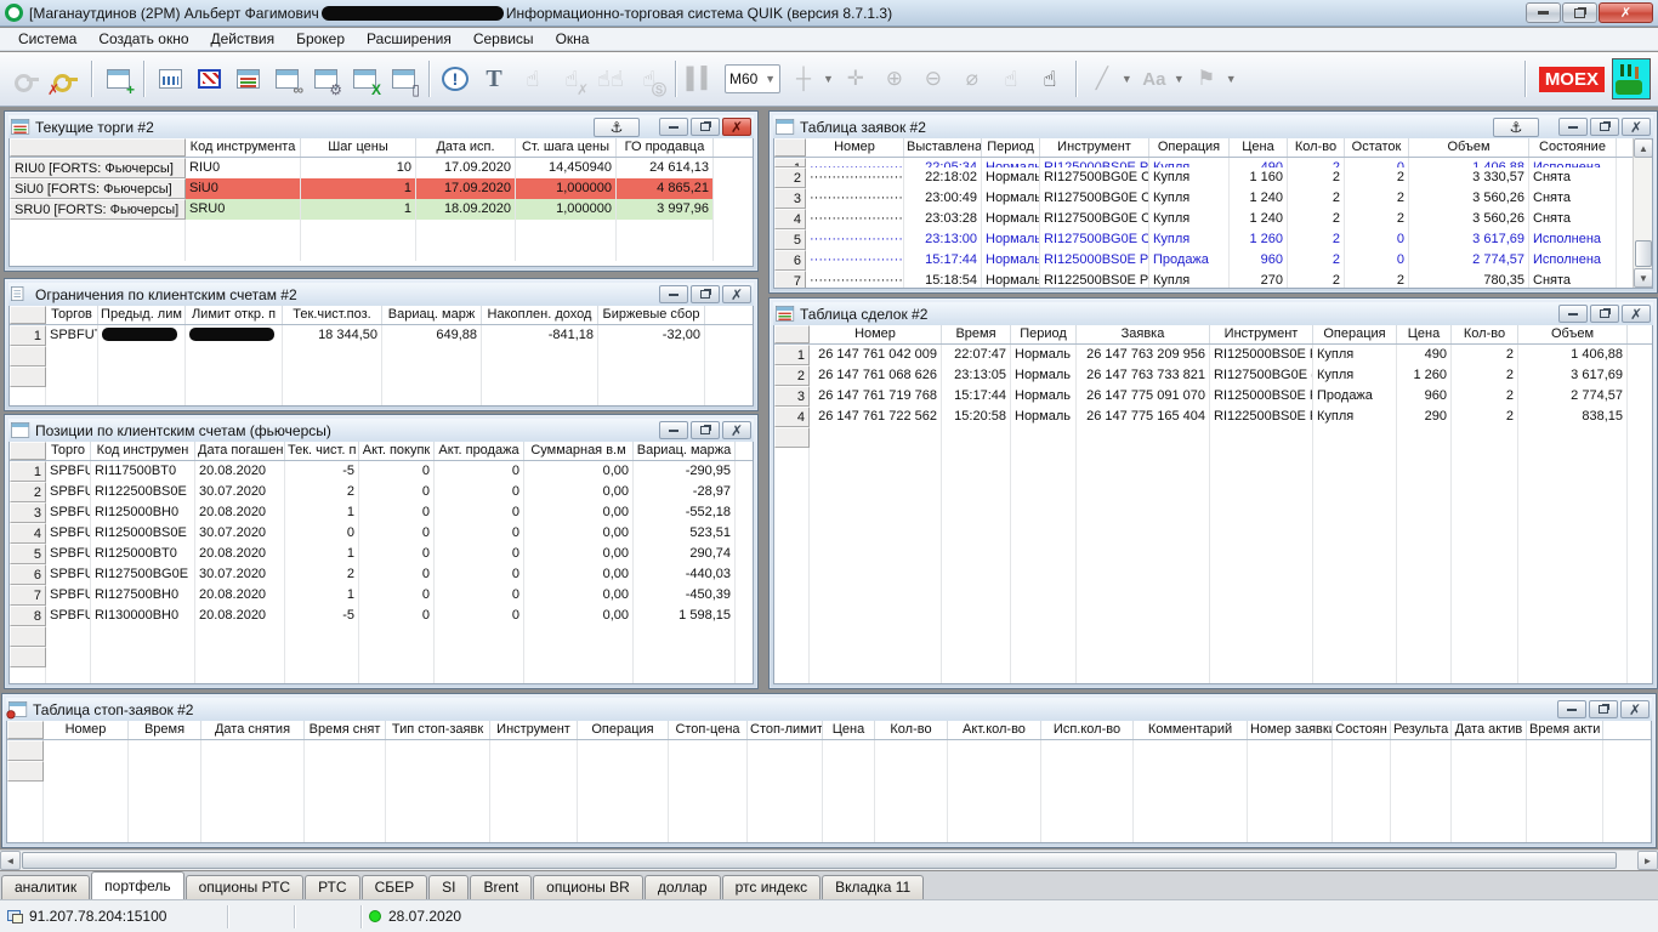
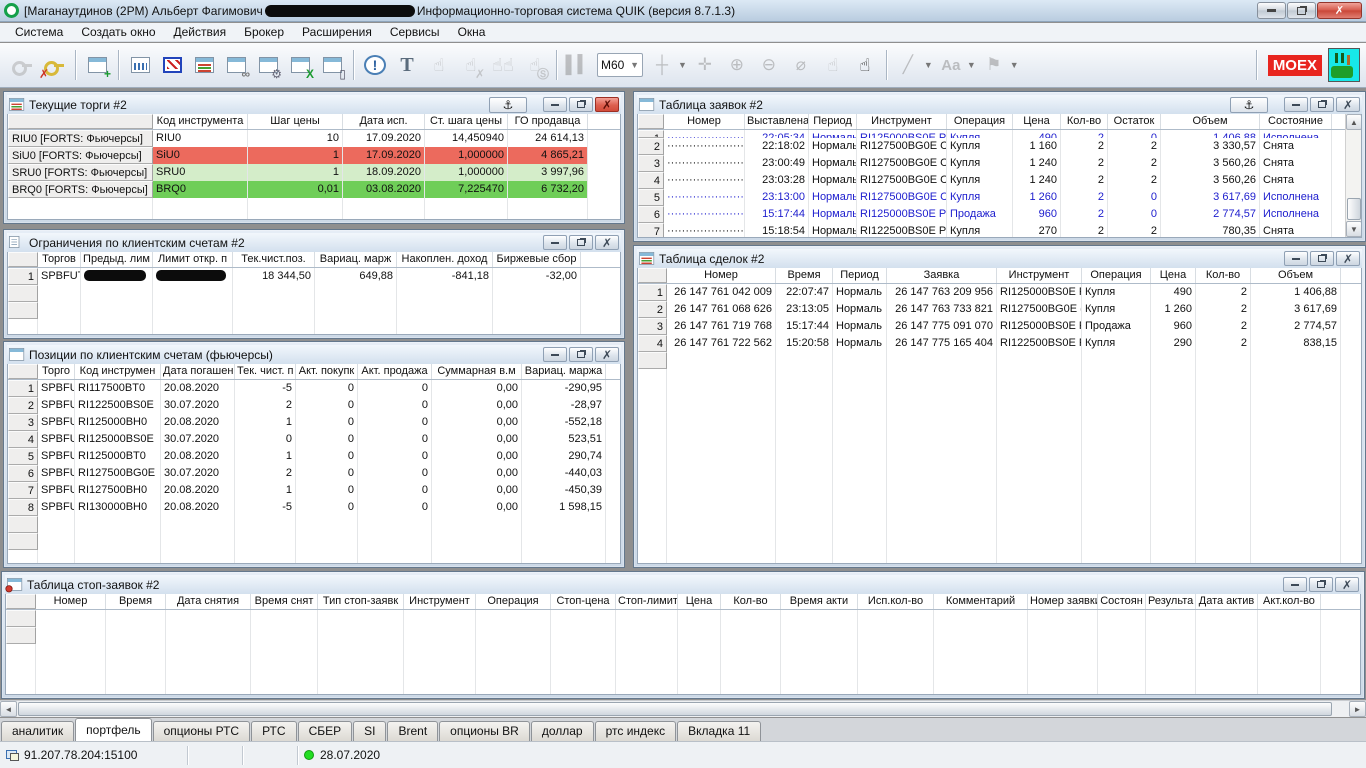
  [Маганаутдинов (2РМ) Альберт Фагимович
  Информационно-торговая система QUIK (версия 8.7.1.3)
  ✗
  Система
  Создать окно
  Действия
  Брокер
  Расширения
  Сервисы
  Окна
  ✗
  +
  ∞
  ⚙
  X
  ▯
  !
  T
  ☝
  ☝
  ✗
  ☝☝
  ☝
  Ⓢ
  ▌▍
  M60
  ▼
  ┼
  ▼
  ✛
  ⊕
  ⊖
  ⌀
  ☝
  ☝
  ╱
  ▼
  Aa
  ▼
  ⚑
  ▼
  MOEX
  Текущие торги #2
  ⚓
  ✗
  Код инструмента
  Шаг цены
  Дата исп.
  Ст. шага цены
  ГО продавца
  RIU0 [FORTS: Фьючерсы]
  RIU0
  10
  17.09.2020
  14,450940
  24 614,13
  SiU0 [FORTS: Фьючерсы]
  SiU0
  1
  17.09.2020
  1,000000
  4 865,21
  SRU0 [FORTS: Фьючерсы]
  SRU0
  1
  18.09.2020
  1,000000
  3 997,96
+ BRQ0 [FORTS: Фьючерсы]
+ BRQ0
+ 0,01
+ 03.08.2020
+ 7,225470
+ 6 732,20
  Ограничения по клиентским счетам #2
  ✗
  Торгов
  Предыд. лим
  Лимит откр. п
  Тек.чист.поз.
  Вариац. марж
  Накоплен. доход
  Биржевые сбор
  1
  SPBFU
  18 344,50
  649,88
  -841,18
  -32,00
  Позиции по клиентским счетам (фьючерсы)
  ✗
  Торго
  Код инструмен
  Дата погашен
  Тек. чист. п
  Акт. покупк
  Акт. продажа
  Суммарная в.м
  Вариац. маржа
  1
  SPBFU
  RI117500BT0
  20.08.2020
  -5
  0
  0
  0,00
  -290,95
  2
  SPBFU
  RI122500BS0E
  30.07.2020
  2
  0
  0
  0,00
  -28,97
  3
  SPBFU
  RI125000BH0
  20.08.2020
  1
  0
  0
  0,00
  -552,18
  4
  SPBFU
  RI125000BS0E
  30.07.2020
  0
  0
  0
  0,00
  523,51
  5
  SPBFU
  RI125000BT0
  20.08.2020
  1
  0
  0
  0,00
  290,74
  6
  SPBFU
  RI127500BG0E
  30.07.2020
  2
  0
  0
  0,00
  -440,03
  7
  SPBFU
  RI127500BH0
  20.08.2020
  1
  0
  0
  0,00
  -450,39
  8
  SPBFU
  RI130000BH0
  20.08.2020
  -5
  0
  0
  0,00
  1 598,15
  Таблица заявок #2
  ⚓
  ✗
  Номер
  Выставлена
  Период
  Инструмент
  Операция
  Цена
  Кол-во
  Остаток
  Объем
  Состояние
  2
  ·····················
  22:18:02
  Нормаль
  RI127500BG0E C
  Купля
  1 160
  2
  2
  3 330,57
  Снята
  3
  ·····················
  23:00:49
  Нормаль
  RI127500BG0E C
  Купля
  1 240
  2
  2
  3 560,26
  Снята
  4
  ·····················
  23:03:28
  Нормаль
  RI127500BG0E C
  Купля
  1 240
  2
  2
  3 560,26
  Снята
  5
  ·····················
  23:13:00
  Нормаль
  RI127500BG0E C
  Купля
  1 260
  2
  0
  3 617,69
  Исполнена
  6
  ·····················
  15:17:44
  Нормаль
  RI125000BS0E P
  Продажа
  960
  2
  0
  2 774,57
  Исполнена
  7
  ·····················
  15:18:54
  Нормаль
  RI122500BS0E P
  Купля
  270
  2
  2
  780,35
  Снята
  ▲
  ▼
  Таблица сделок #2
  ✗
  Номер
  Время
  Период
  Заявка
  Инструмент
  Операция
  Цена
  Кол-во
  Объем
  1
  26 147 761 042 009
  22:07:47
  Нормаль
  26 147 763 209 956
  RI125000BS0E
  Купля
  490
  2
  1 406,88
  2
  26 147 761 068 626
  23:13:05
  Нормаль
  26 147 763 733 821
  RI127500BG0E (
  Купля
  1 260
  2
  3 617,69
  3
  26 147 761 719 768
  15:17:44
  Нормаль
  26 147 775 091 070
  RI125000BS0E
  Продажа
  960
  2
  2 774,57
  4
  26 147 761 722 562
  15:20:58
  Нормаль
  26 147 775 165 404
  RI122500BS0E
  Купля
  290
  2
  838,15
  Таблица стоп-заявок #2
  ✗
  Номер
  Время
  Дата снятия
  Время снят
  Тип стоп-заявк
  Инструмент
  Операция
  Стоп-цена
  Стоп-лимит
  Цена
  Кол-во
- Акт.кол-во
+ Время акти
  Исп.кол-во
  Комментарий
  Номер заявки
  Состоян
  Результа
  Дата актив
- Время акти
+ Акт.кол-во
  ◄
  ►
  аналитик
  портфель
  опционы РТС
  РТС
  СБЕР
  SI
  Brent
  опционы BR
  доллар
  ртс индекс
  Вкладка 11
  91.207.78.204:15100
  28.07.2020
